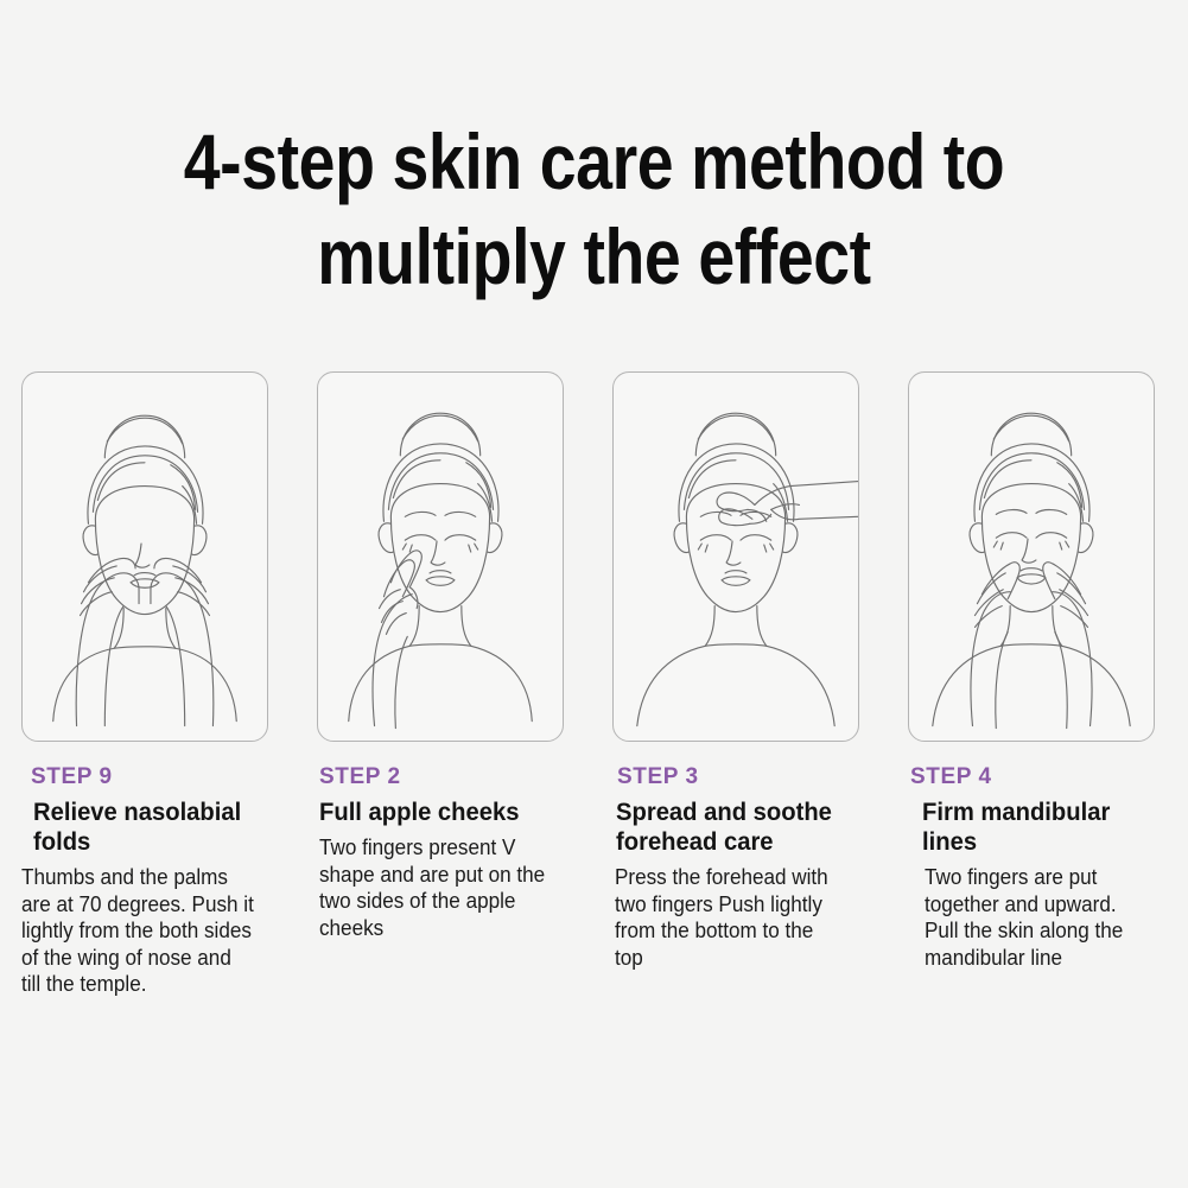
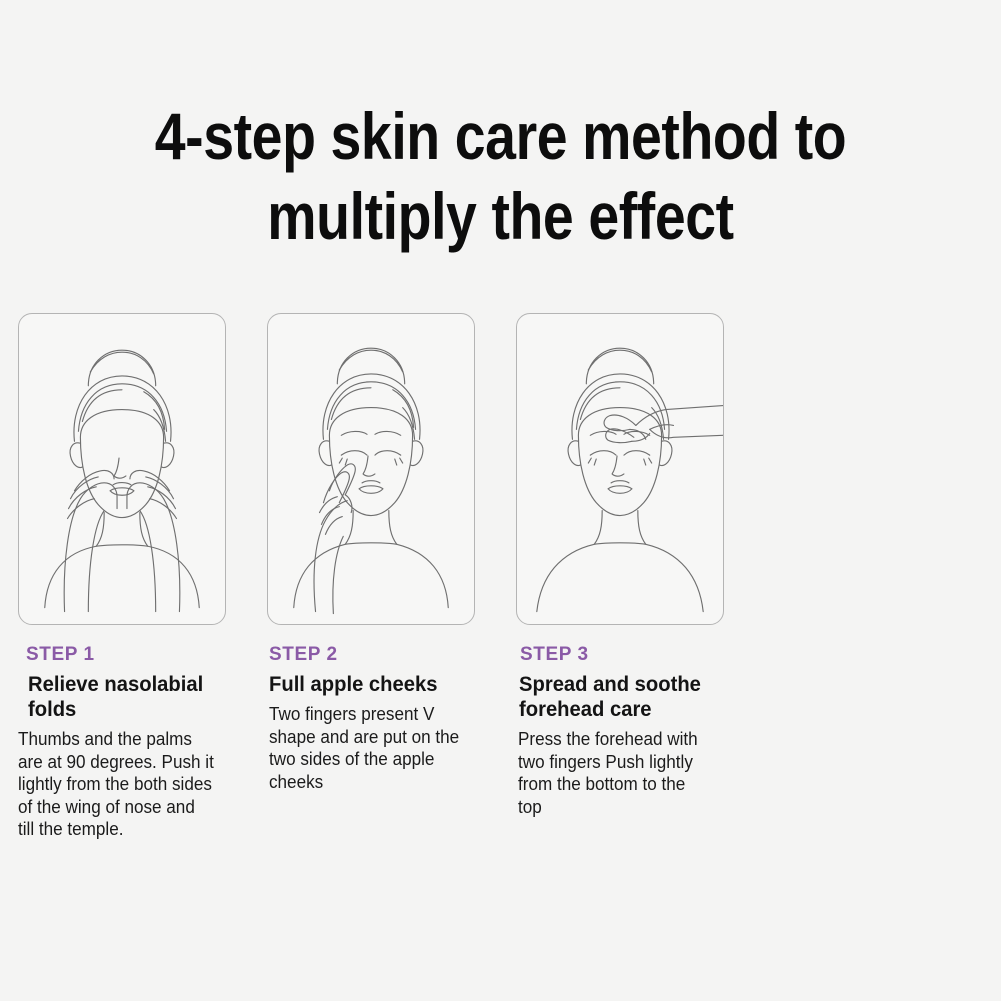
  4-step skin care method to
  multiply the effect
- STEP 9
+ STEP 1
  Relieve nasolabial folds
- Thumbs and the palms are at 70 degrees. Push it lightly from the both sides of the wing of nose and till the temple.
+ Thumbs and the palms are at 90 degrees. Push it lightly from the both sides of the wing of nose and till the temple.
  STEP 2
  Full apple cheeks
  Two fingers present V shape and are put on the two sides of the apple cheeks
  STEP 3
  Spread and soothe forehead care
  Press the forehead with two fingers Push lightly from the bottom to the top
- STEP 4
- Firm mandibular lines
- Two fingers are put together and upward. Pull the skin along the mandibular line
